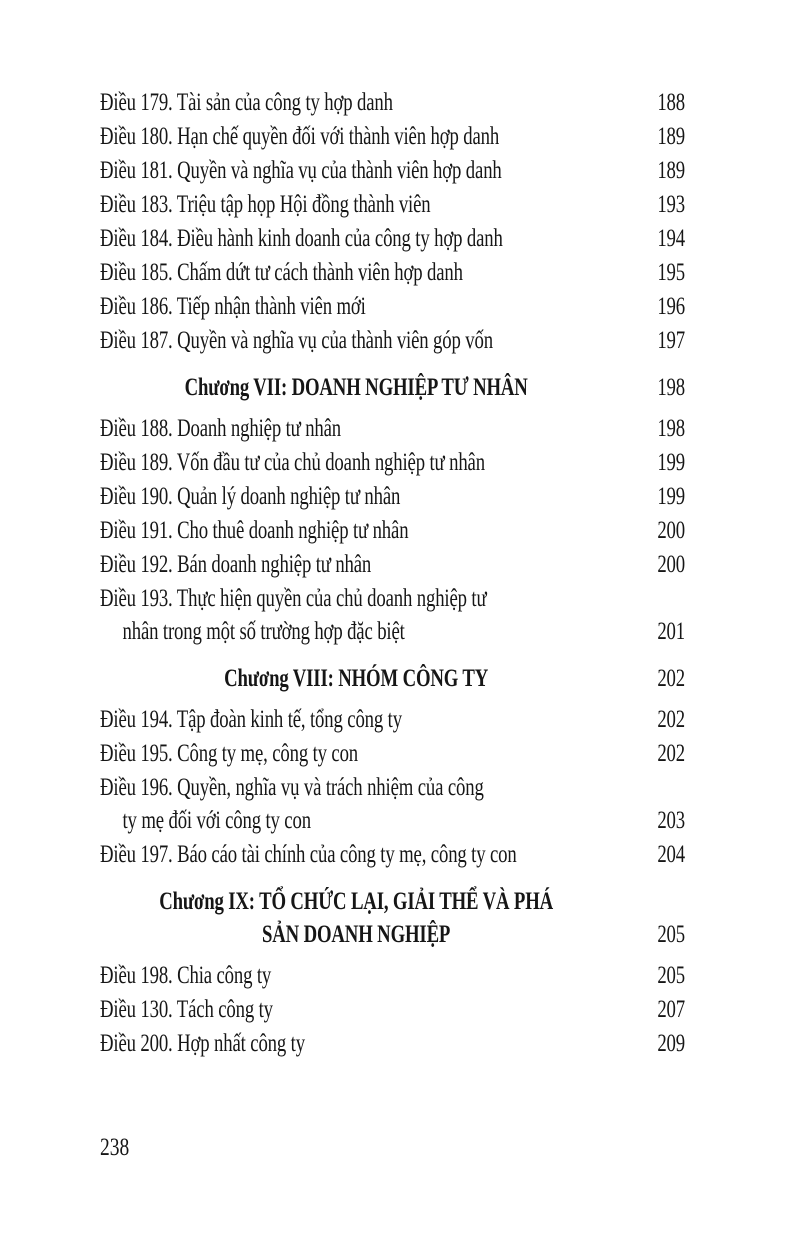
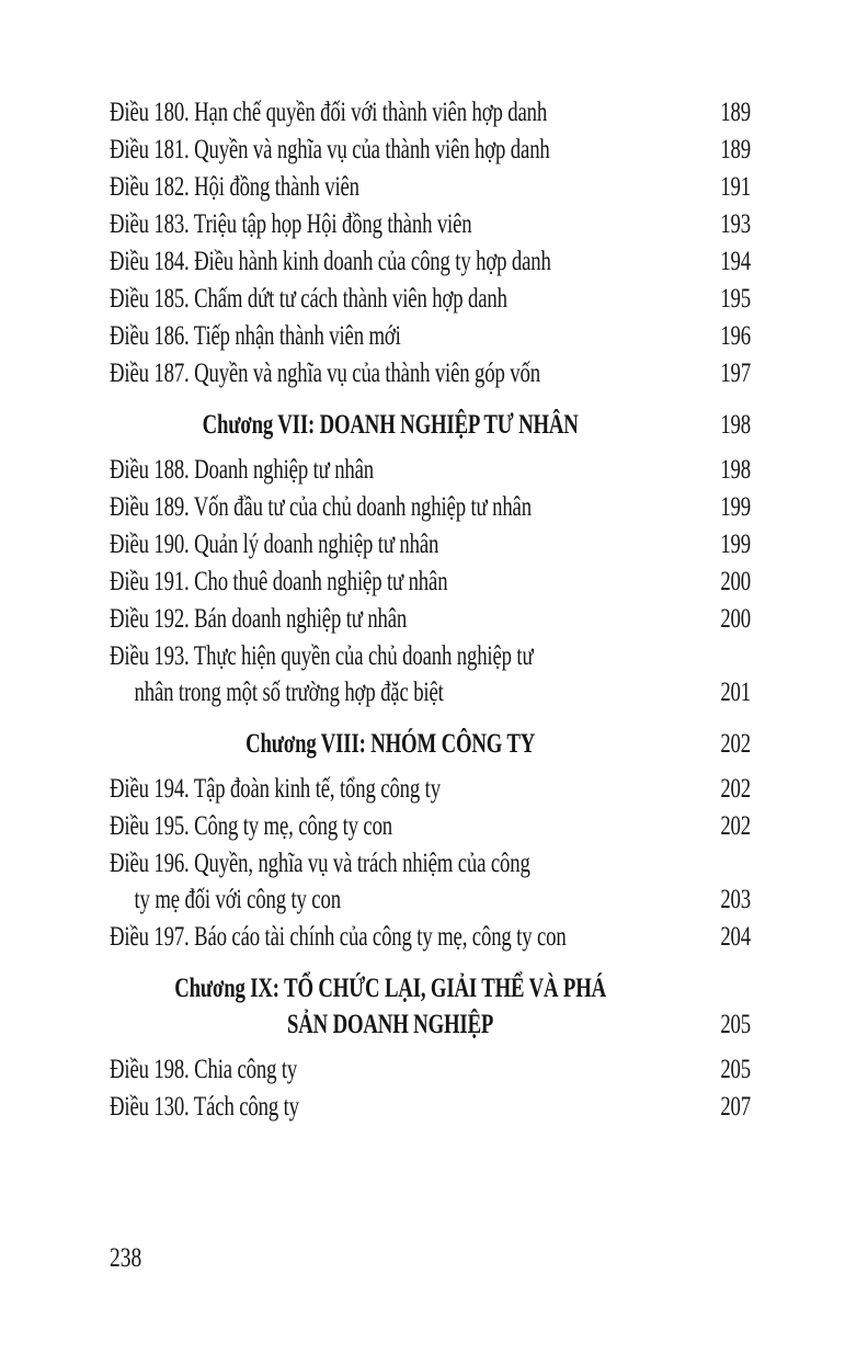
- Điều 179. Tài sản của công ty hợp danh
- 188
  Điều 180. Hạn chế quyền đối với thành viên hợp danh
  189
  Điều 181. Quyền và nghĩa vụ của thành viên hợp danh
  189
+ Điều 182. Hội đồng thành viên
+ 191
  Điều 183. Triệu tập họp Hội đồng thành viên
  193
  Điều 184. Điều hành kinh doanh của công ty hợp danh
  194
  Điều 185. Chấm dứt tư cách thành viên hợp danh
  195
  Điều 186. Tiếp nhận thành viên mới
  196
  Điều 187. Quyền và nghĩa vụ của thành viên góp vốn
  197
  Chương VII: DOANH NGHIỆP TƯ NHÂN
  198
  Điều 188. Doanh nghiệp tư nhân
  198
  Điều 189. Vốn đầu tư của chủ doanh nghiệp tư nhân
  199
  Điều 190. Quản lý doanh nghiệp tư nhân
  199
  Điều 191. Cho thuê doanh nghiệp tư nhân
  200
  Điều 192. Bán doanh nghiệp tư nhân
  200
  Điều 193. Thực hiện quyền của chủ doanh nghiệp tư
  nhân trong một số trường hợp đặc biệt
  201
  Chương VIII: NHÓM CÔNG TY
  202
  Điều 194. Tập đoàn kinh tế, tổng công ty
  202
  Điều 195. Công ty mẹ, công ty con
  202
  Điều 196. Quyền, nghĩa vụ và trách nhiệm của công
  ty mẹ đối với công ty con
  203
  Điều 197. Báo cáo tài chính của công ty mẹ, công ty con
  204
  Chương IX: TỔ CHỨC LẠI, GIẢI THỂ VÀ PHÁ
  SẢN DOANH NGHIỆP
  205
  Điều 198. Chia công ty
  205
  Điều 130. Tách công ty
  207
- Điều 200. Hợp nhất công ty
- 209
  238
